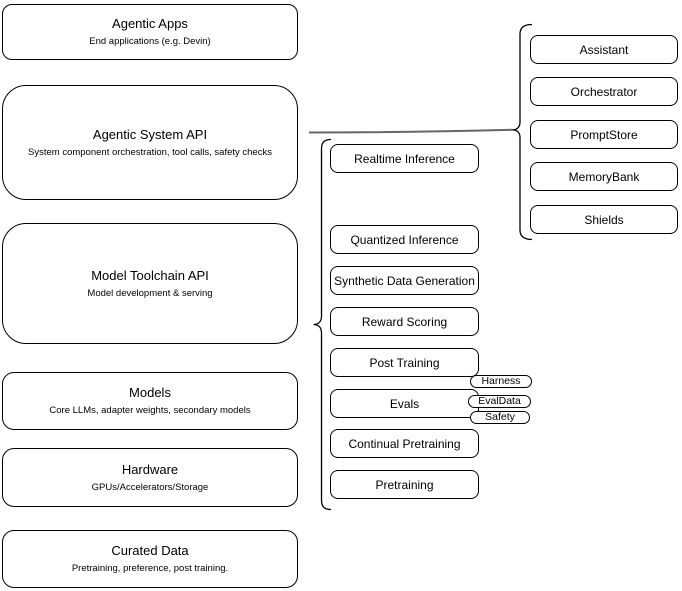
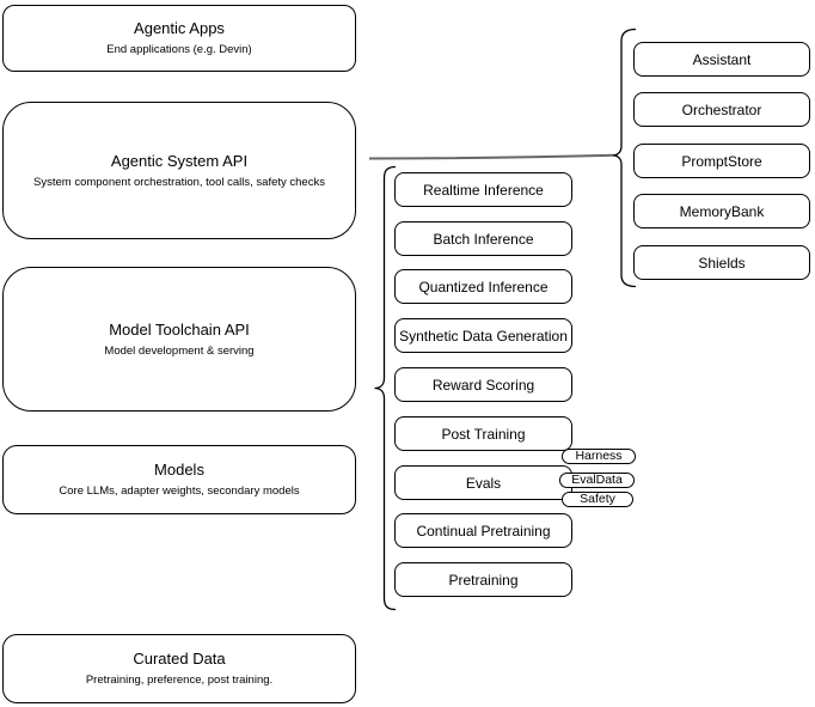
  Agentic Apps
  End applications (e.g. Devin)
  Agentic System API
  System component orchestration, tool calls, safety checks
  Model Toolchain API
  Model development & serving
  Models
  Core LLMs, adapter weights, secondary models
- Hardware
- GPUs/Accelerators/Storage
  Curated Data
  Pretraining, preference, post training.
  Realtime Inference
+ Batch Inference
  Quantized Inference
  Synthetic Data Generation
  Reward Scoring
  Post Training
  Evals
  Continual Pretraining
  Pretraining
  Harness
  EvalData
  Safety
  Assistant
  Orchestrator
  PromptStore
  MemoryBank
  Shields
